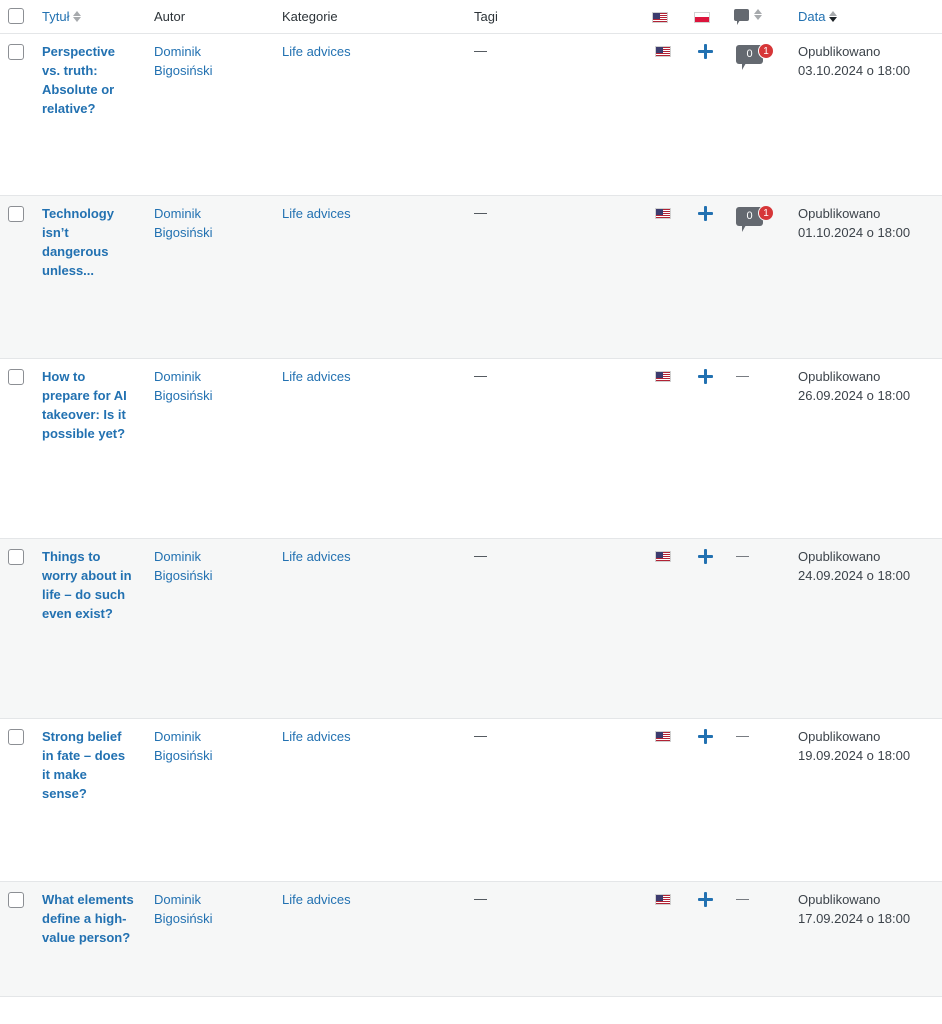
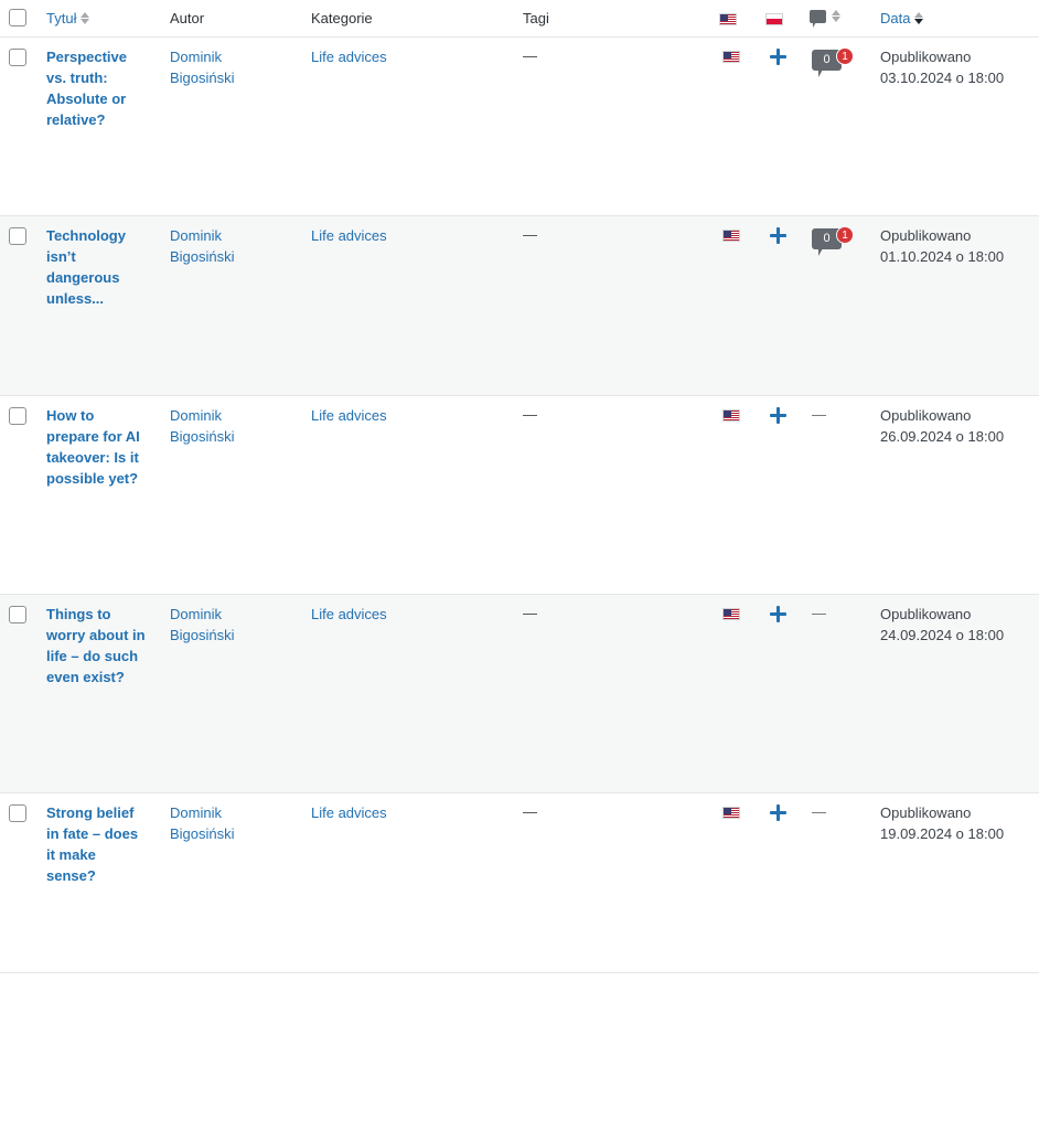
  	Tytuł	Autor	Kategorie	Tagi				Data
  	Perspective vs. truth: Absolute or relative?	Dominik Bigosiński	Life advices	—			0 1	Opublikowano 03.10.2024 o 18:00
  	Technology isn’t dangerous unless...	Dominik Bigosiński	Life advices	—			0 1	Opublikowano 01.10.2024 o 18:00
  	How to prepare for AI takeover: Is it possible yet?	Dominik Bigosiński	Life advices	—			—	Opublikowano 26.09.2024 o 18:00
  	Things to worry about in life – do such even exist?	Dominik Bigosiński	Life advices	—			—	Opublikowano 24.09.2024 o 18:00
  	Strong belief in fate – does it make sense?	Dominik Bigosiński	Life advices	—			—	Opublikowano 19.09.2024 o 18:00
- 	What elements define a high-value person?	Dominik Bigosiński	Life advices	—			—	Opublikowano 17.09.2024 o 18:00
